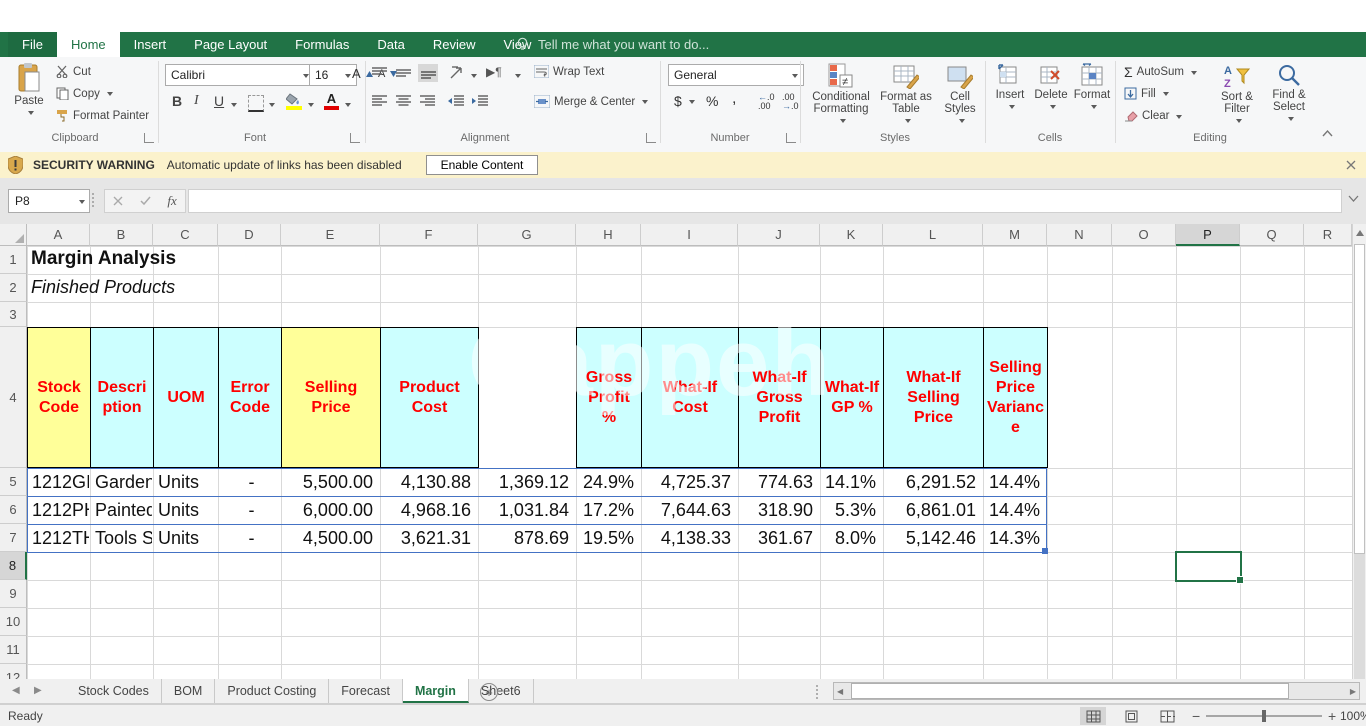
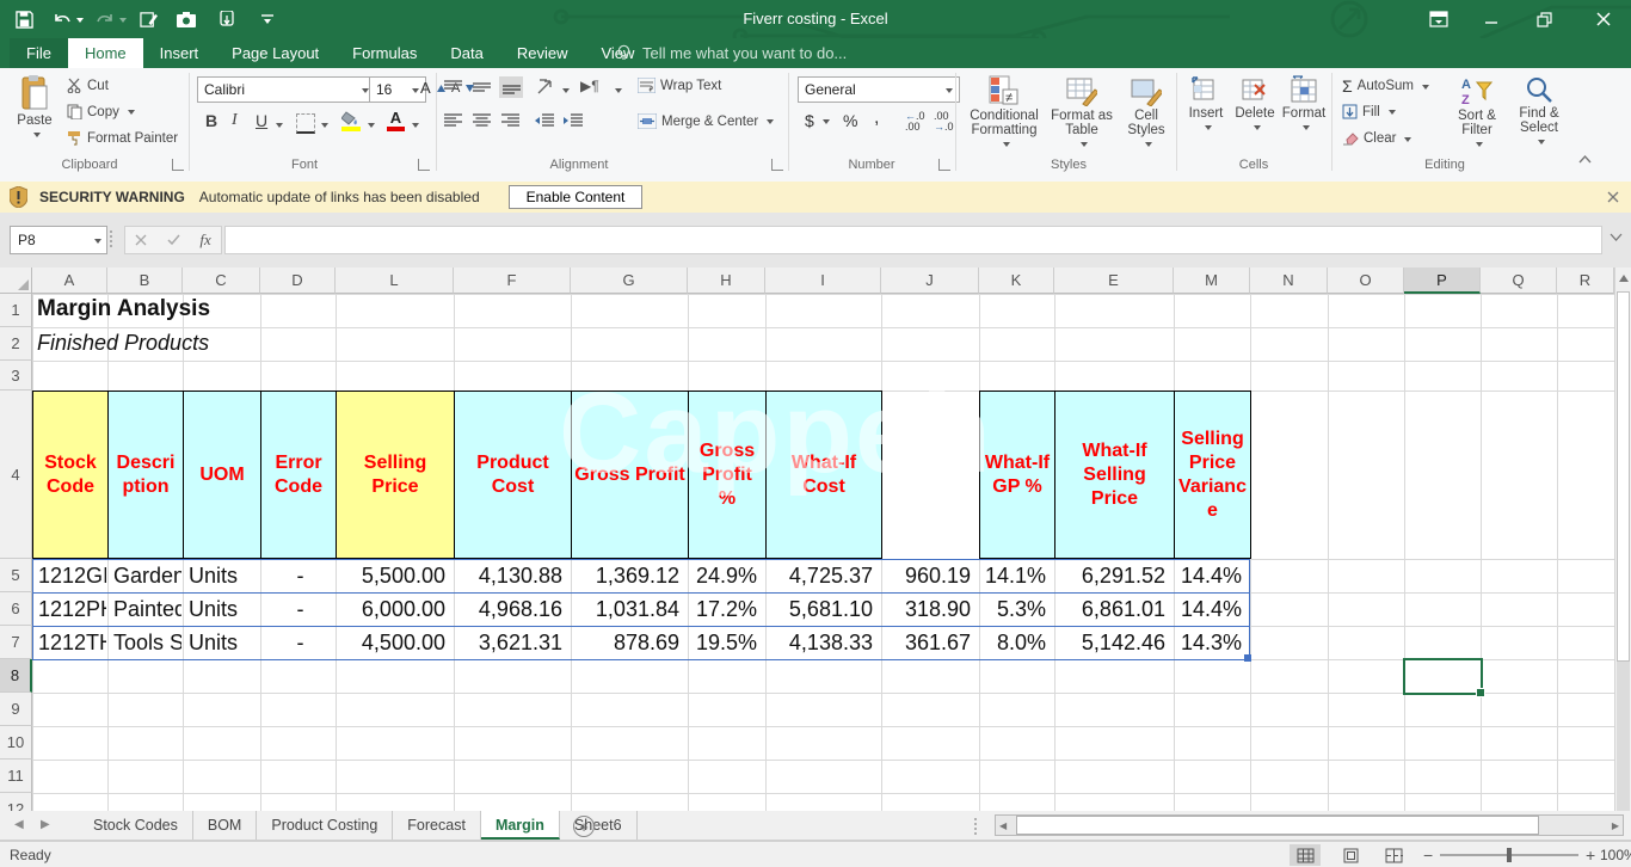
+ Fiverr costing - Excel
  File Home Insert Page Layout Formulas Data Review Vi
  Tell me what you want to do...
  Paste
  Cut
  Copy
  Format Painter
  Clipboard
  Calibri
  16
  A
  B
  I
  U
  A
  Font
  ▶¶
  Wrap Text
  Merge & Center
  Alignment
  General
  $
  %
  ,
  ←.0
  .00
  .00
  →.0
  Number
  ≠
  Conditional Formatting
  Format as Table
  Cell Styles
  Styles
  Insert
  Delete
  Format
  Cells
  Σ
  AutoSum
  Fill
  Clear
  A
  Z
  Sort & Filter
  Find & Select
  Editing
  SECURITY WARNING
  Automatic update of links has been disabled
  Enable Content
  P8
  fx
  Margin Analysis
  Finished Products
  Stock Code
  Description
  UOM
  Error Code
  Selling Price
  Product Cost
+ Gross Profit
  Gross Profit %
  What-If Cost
- What-If Gross Profit
  What-If GP %
  What-If Selling Price
  Selling Price Variance
  Cappeh
  1212GI
  Garden
  Units
  -
  5,500.00
  4,130.88
  1,369.12
  24.9%
  4,725.37
- 774.63
+ 960.19
  14.1%
  6,291.52
  14.4%
  1212P
  Painted
  Units
  -
  6,000.00
  4,968.16
  1,031.84
  17.2%
- 7,644.63
+ 5,681.10
  318.90
  5.3%
  6,861.01
  14.4%
  1212T
  Tools S
  Units
  -
  4,500.00
  3,621.31
  878.69
  19.5%
  4,138.33
  361.67
  8.0%
  5,142.46
  14.3%
  A
  B
  C
  D
- E
+ L
  F
  G
  H
  I
  J
  K
- L
+ E
  M
  N
  O
  P
  Q
  R
  1
  2
  3
  4
  5
  6
  7
  8
  9
  10
  11
  12
  ◀
  ▶
  Stock Codes BOM Product Costing Forecast Margin Sheet6
  +
  ◀
  ▶
  Ready
  −
  +
  100%
